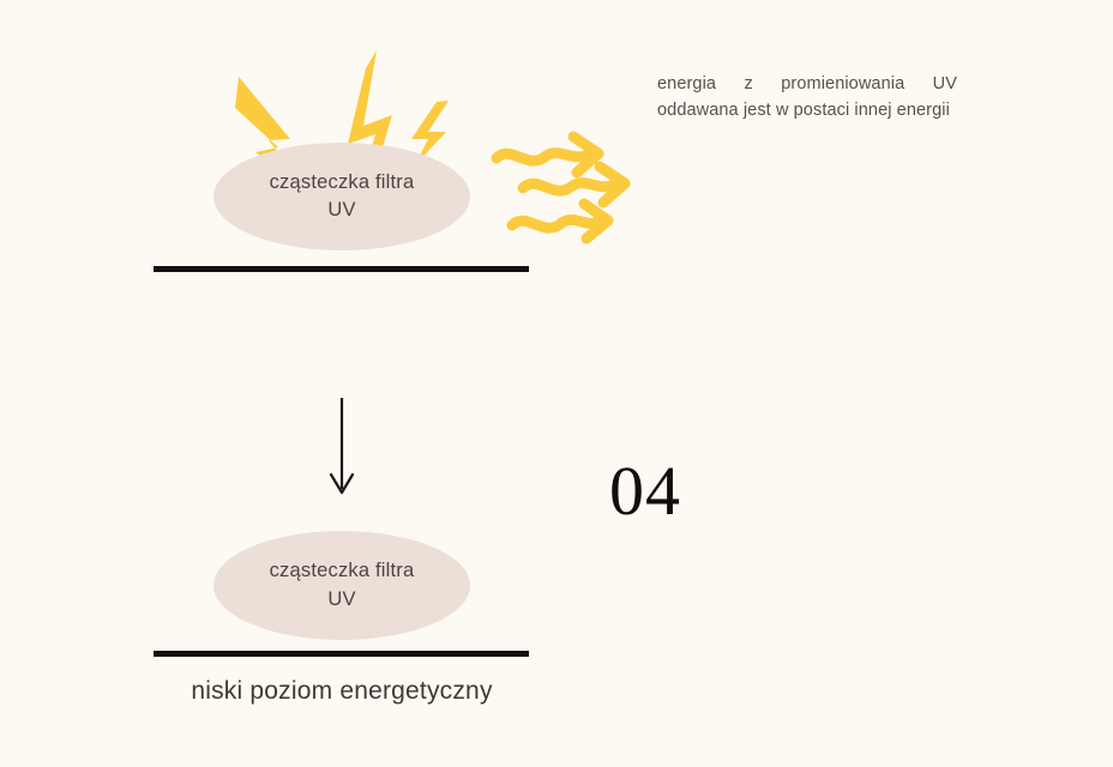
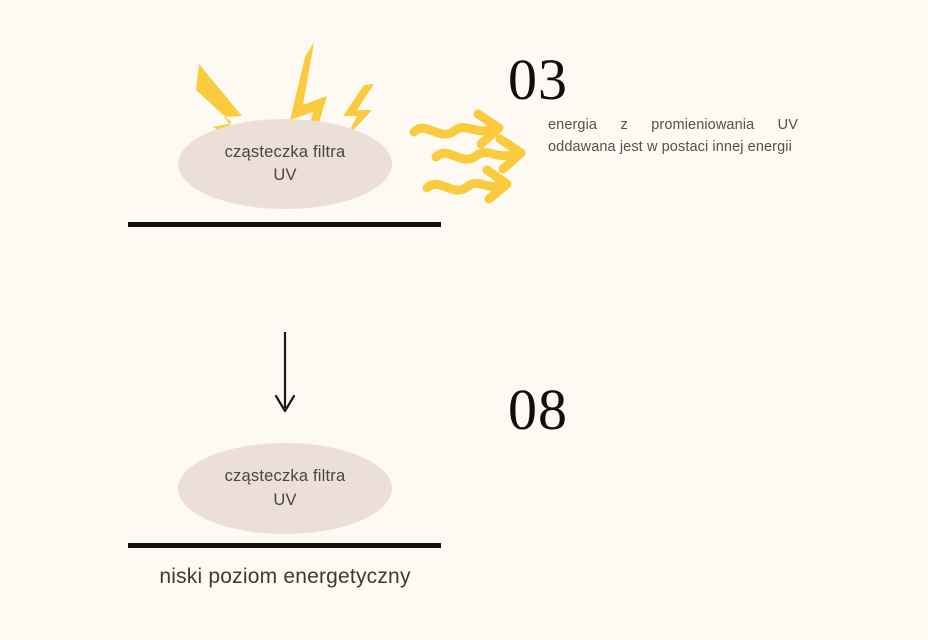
  cząsteczka filtra
  UV
  cząsteczka filtra
  UV
  niski poziom energetyczny
+ 03
  energia z promieniowania UV oddawana jest w postaci innej energii
- 04
+ 08
